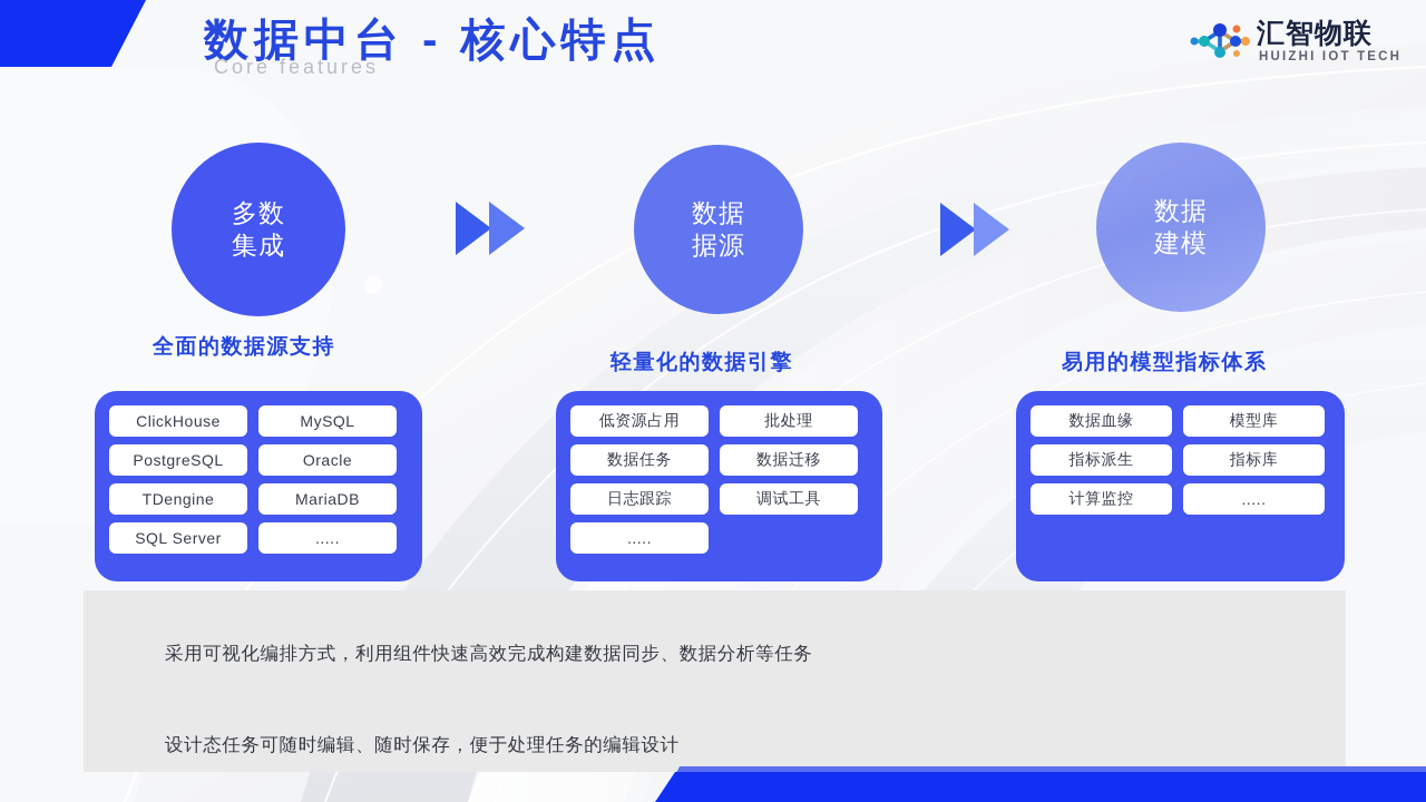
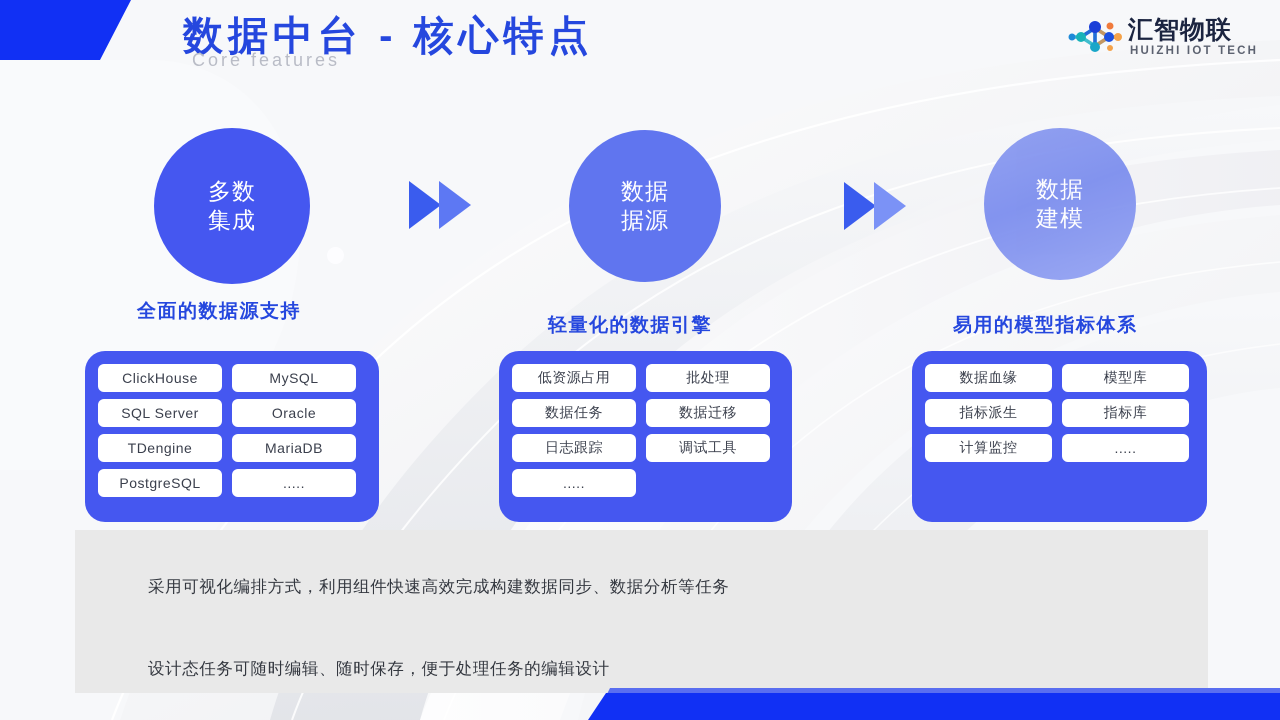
  数据中台 - 核心特点
  Core features
  汇智物联
  HUIZHI IOT TECH
  多数
  集成
  数据
  据源
  数据
  建模
  全面的数据源支持
  轻量化的数据引擎
  易用的模型指标体系
  ClickHouse
  MySQL
- PostgreSQL
+ SQL Server
  Oracle
  TDengine
  MariaDB
- SQL Server
+ PostgreSQL
  .....
  低资源占用
  批处理
  数据任务
  数据迁移
  日志跟踪
  调试工具
  .....
  数据血缘
  模型库
  指标派生
  指标库
  计算监控
  .....
  采用可视化编排方式，利用组件快速高效完成构建数据同步、数据分析等任务
  设计态任务可随时编辑、随时保存，便于处理任务的编辑设计
